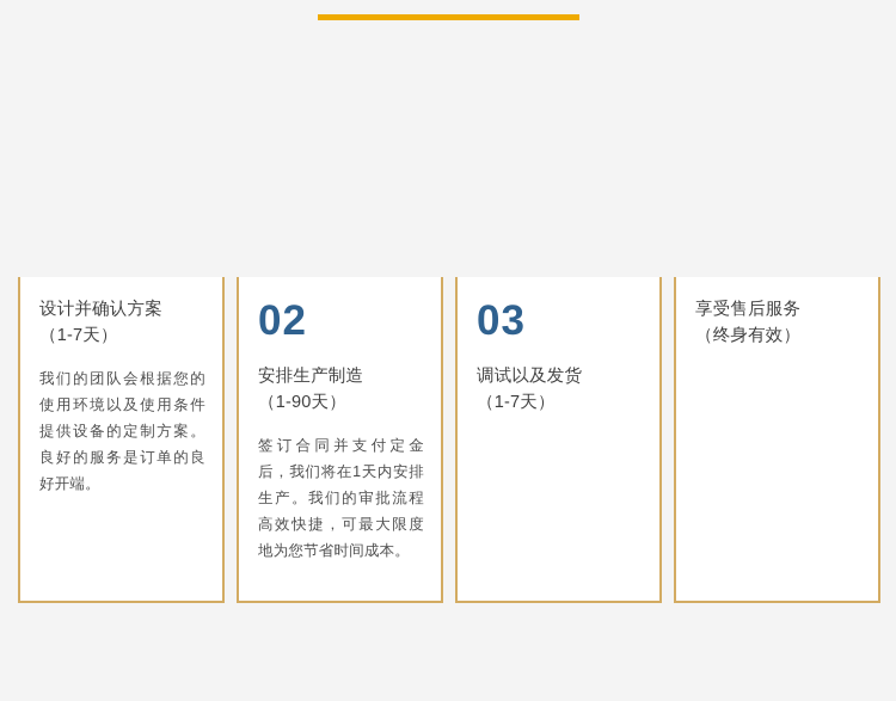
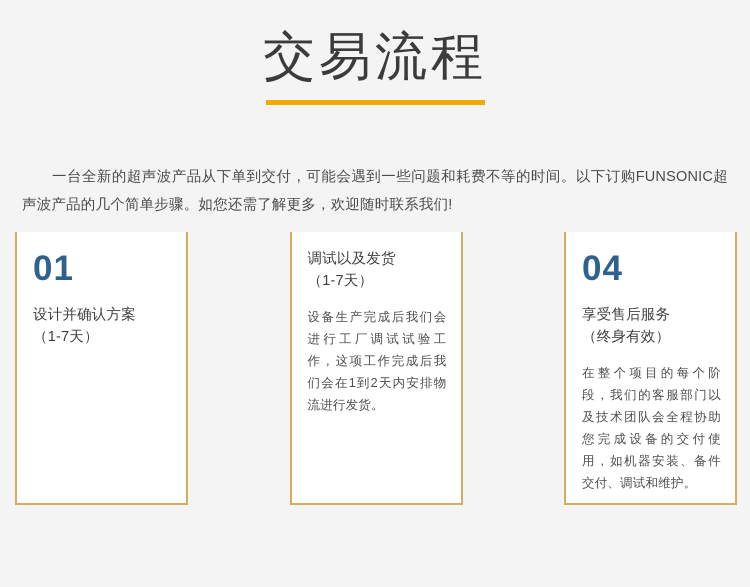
+ 交易流程
+ 一台全新的超声波产品从下单到交付，可能会遇到一些问题和耗费不等的时间。以下订购FUNSONIC超声波产品的几个简单步骤。如您还需了解更多，欢迎随时联系我们!
+ 01
  设计并确认方案
  （1-7天）
- 我们的团队会根据您的使用环境以及使用条件提供设备的定制方案。良好的服务是订单的良好开端。
- 02
- 安排生产制造
- （1-90天）
- 签订合同并支付定金后，我们将在1天内安排生产。我们的审批流程高效快捷，可最大限度地为您节省时间成本。
- 03
  调试以及发货
  （1-7天）
+ 设备生产完成后我们会进行工厂调试试验工作，这项工作完成后我们会在1到2天内安排物流进行发货。
+ 04
  享受售后服务
  （终身有效）
+ 在整个项目的每个阶段，我们的客服部门以及技术团队会全程协助您完成设备的交付使用，如机器安装、备件交付、调试和维护。
